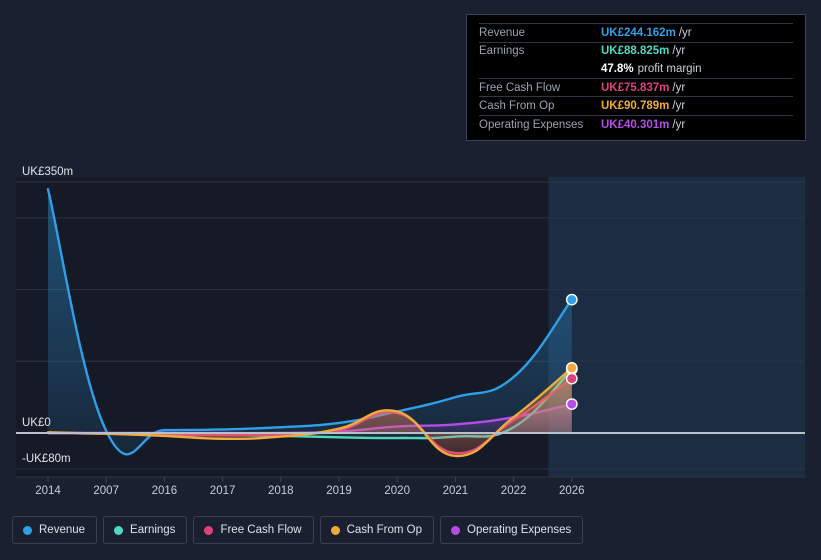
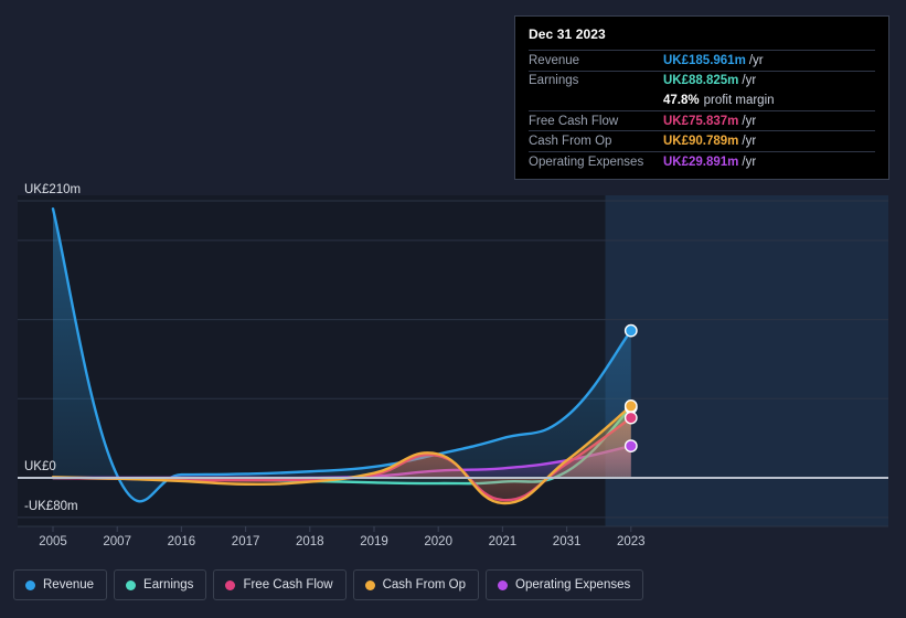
+ Dec 31 2023
  Revenue
- UK£244.162m
+ UK£185.961m
  /yr
  Earnings
  UK£88.825m
  /yr
  47.8%
  profit margin
  Free Cash Flow
  UK£75.837m
  /yr
  Cash From Op
  UK£90.789m
  /yr
  Operating Expenses
- UK£40.301m
+ UK£29.891m
  /yr
- UK£350m
+ UK£210m
  UK£0
  -UK£80m
- 2014
+ 2005
  2007
  2016
  2017
  2018
  2019
  2020
  2021
- 2022
+ 2031
- 2026
+ 2023
  Revenue
  Earnings
  Free Cash Flow
  Cash From Op
  Operating Expenses
